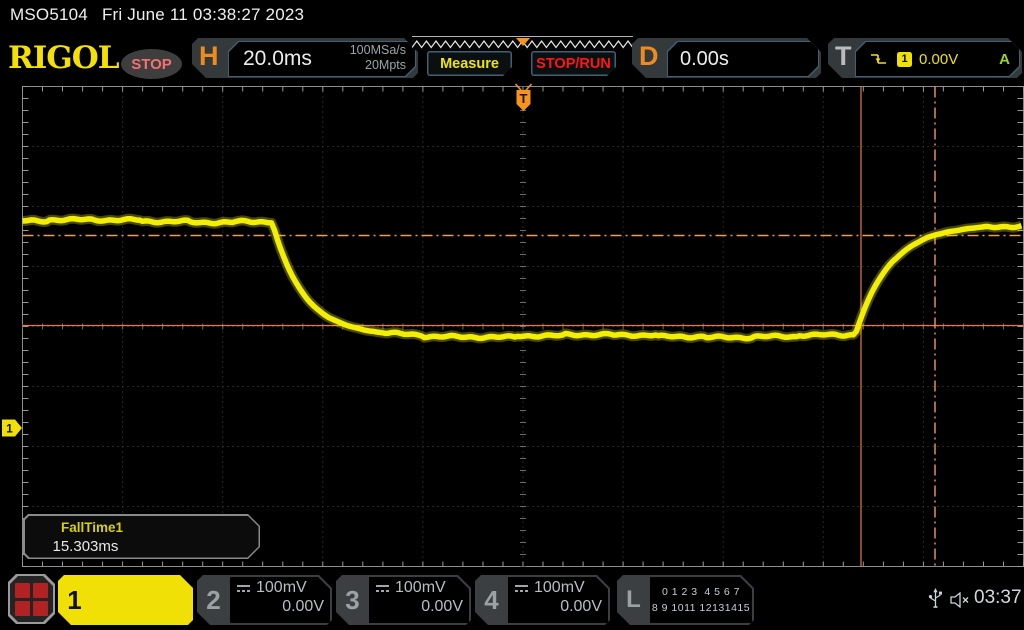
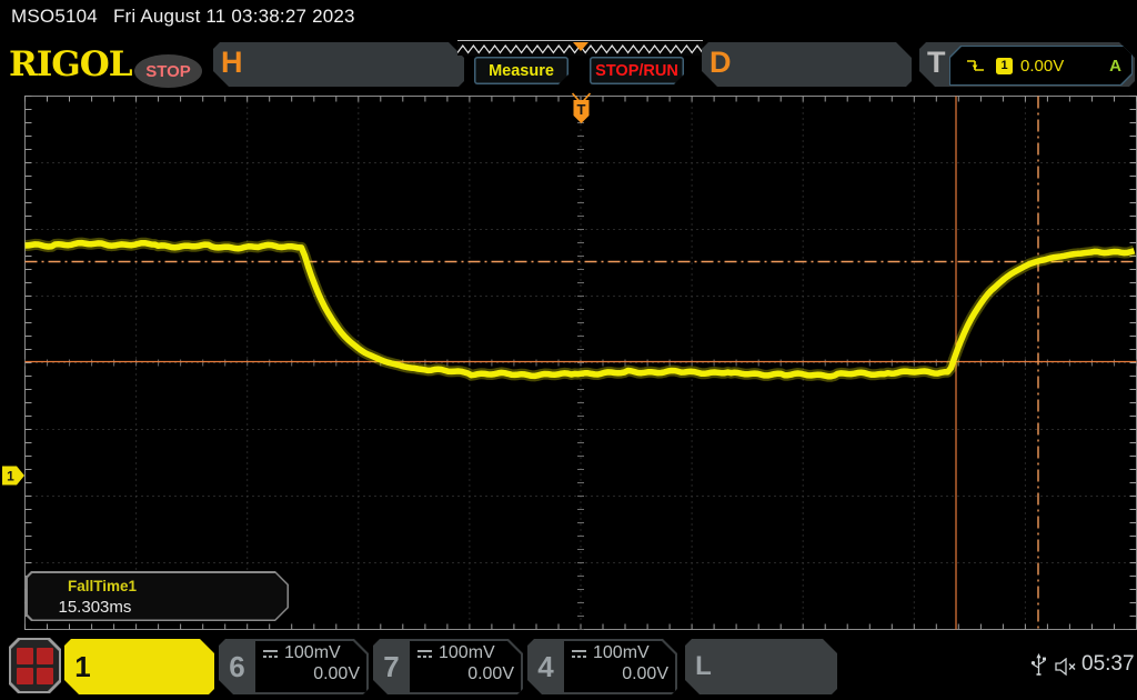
  T
  1
- MSO5104 Fri June 11 03:38:27 2023
+ MSO5104 Fri August 11 03:38:27 2023
  RIGOL
  STOP
  H
- 20.0ms
- 100MSa/s
- 20Mpts
  Measure
  STOP/RUN
  D
- 0.00s
  T
  1
  0.00V
  A
  FallTime1
  15.303ms
  1
- 2
+ 6
  100mV
  0.00V
- 3
+ 7
  100mV
  0.00V
  4
  100mV
  0.00V
  L
- 0 1 2 3 4 5 6 7
- 8 9 1011 12131415
- 03:37
+ 05:37
